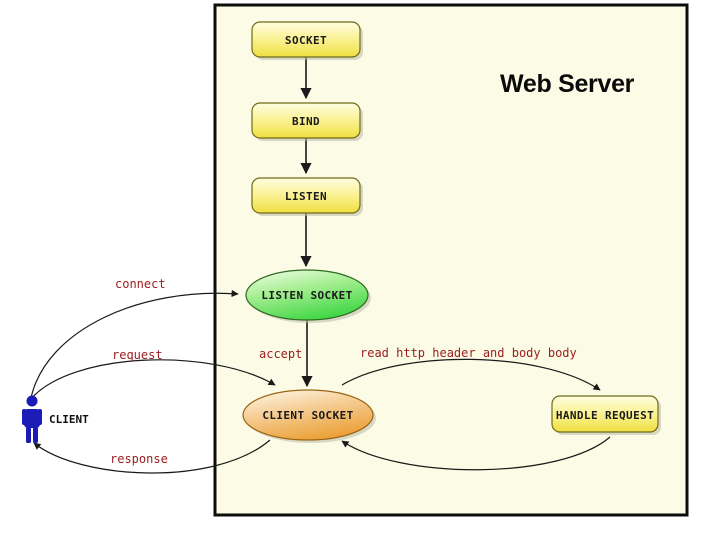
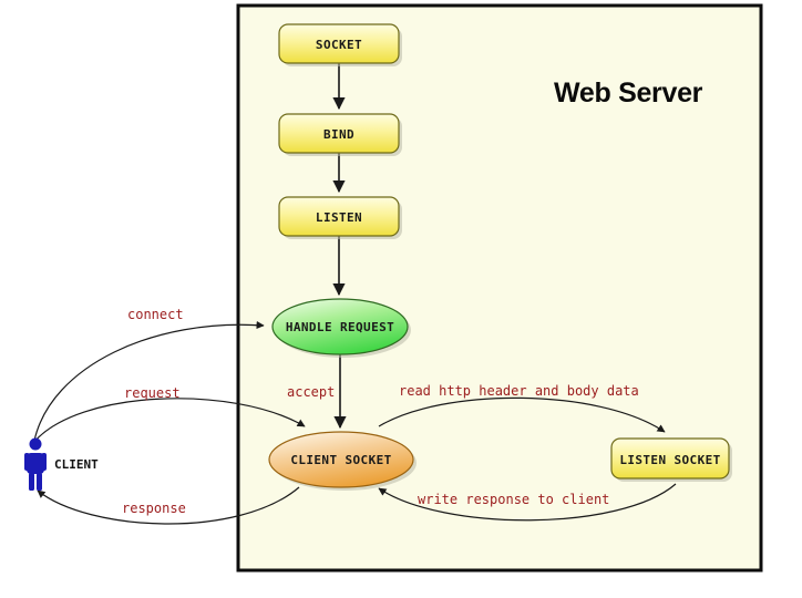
  Web Server
  SOCKET
  BIND
  LISTEN
- LISTEN SOCKET
+ HANDLE REQUEST
  CLIENT SOCKET
- HANDLE REQUEST
+ LISTEN SOCKET
  CLIENT
  connect
  request
  response
  accept
- read http header and body body
+ read http header and body data
+ write response to client
